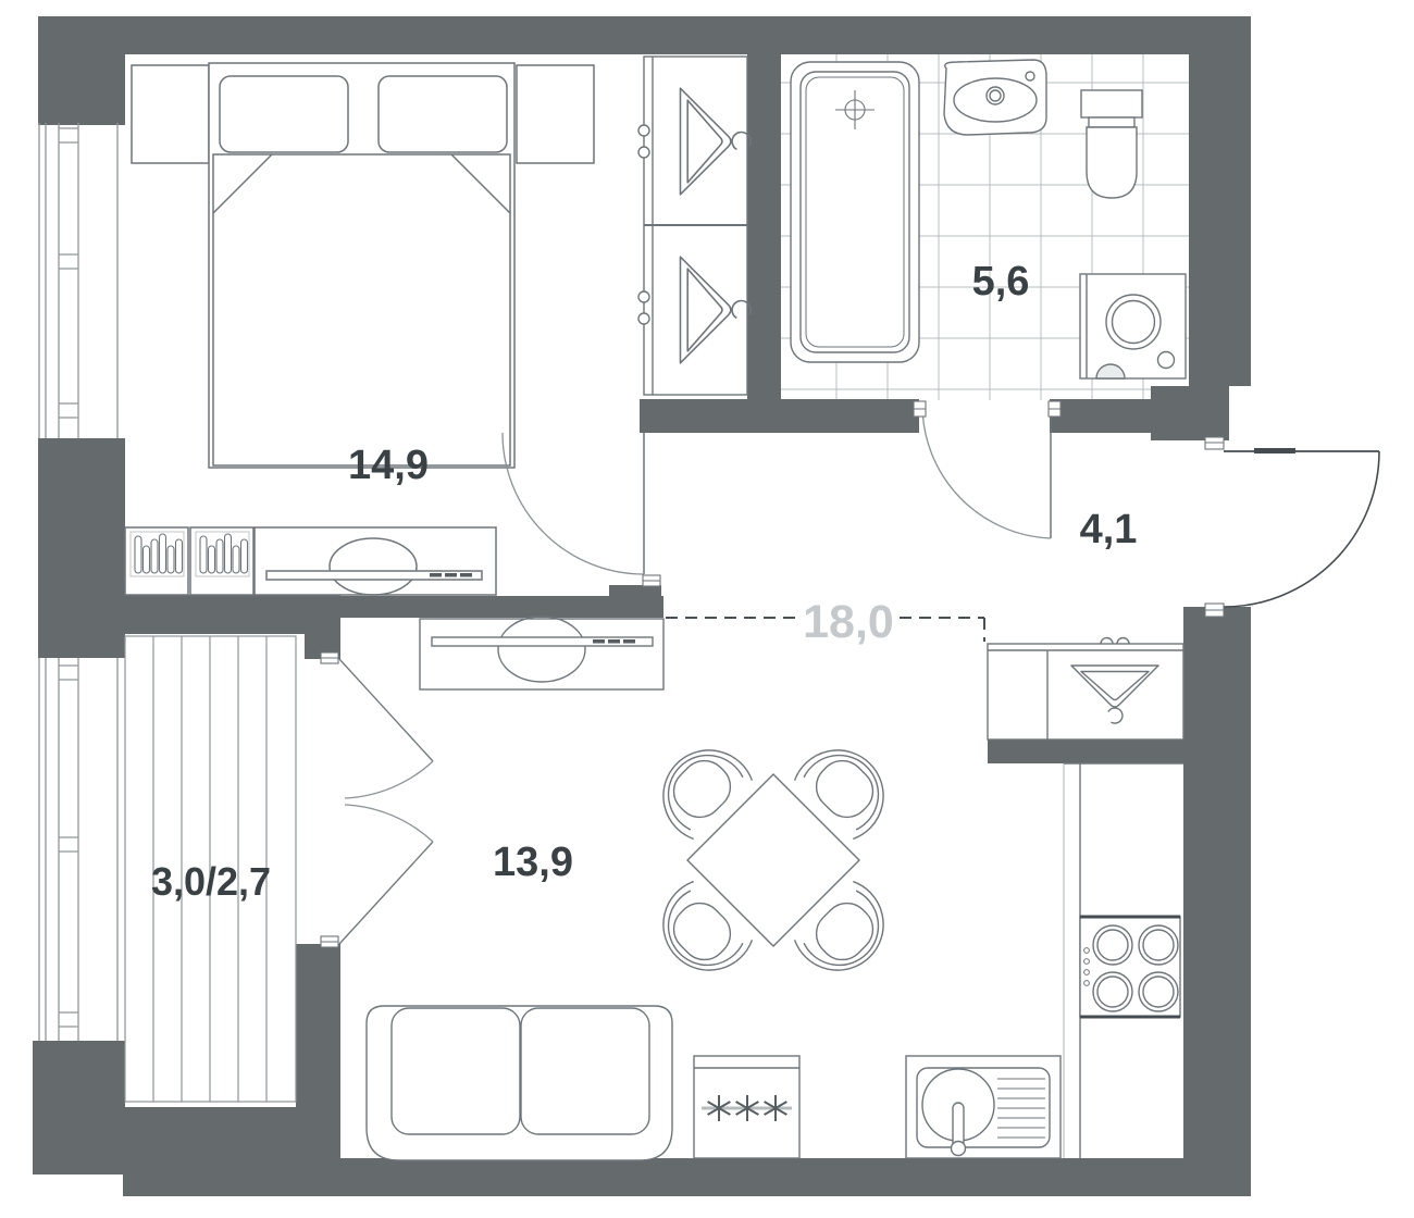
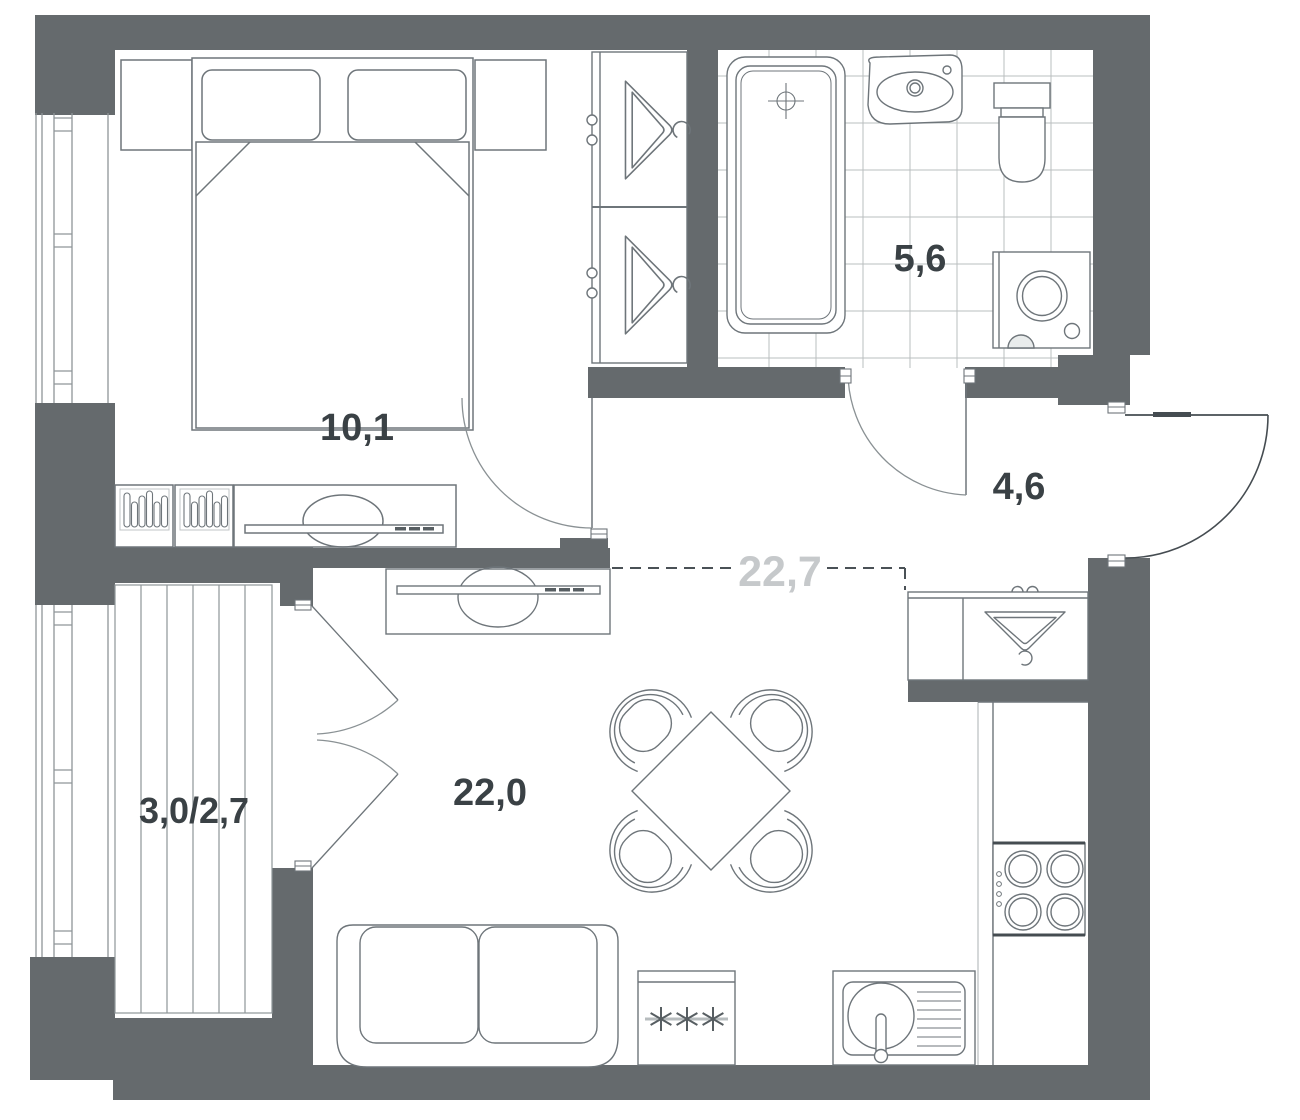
- 14,9
+ 10,1
  5,6
- 4,1
+ 4,6
- 18,0
+ 22,7
- 13,9
+ 22,0
  3,0/2,7
